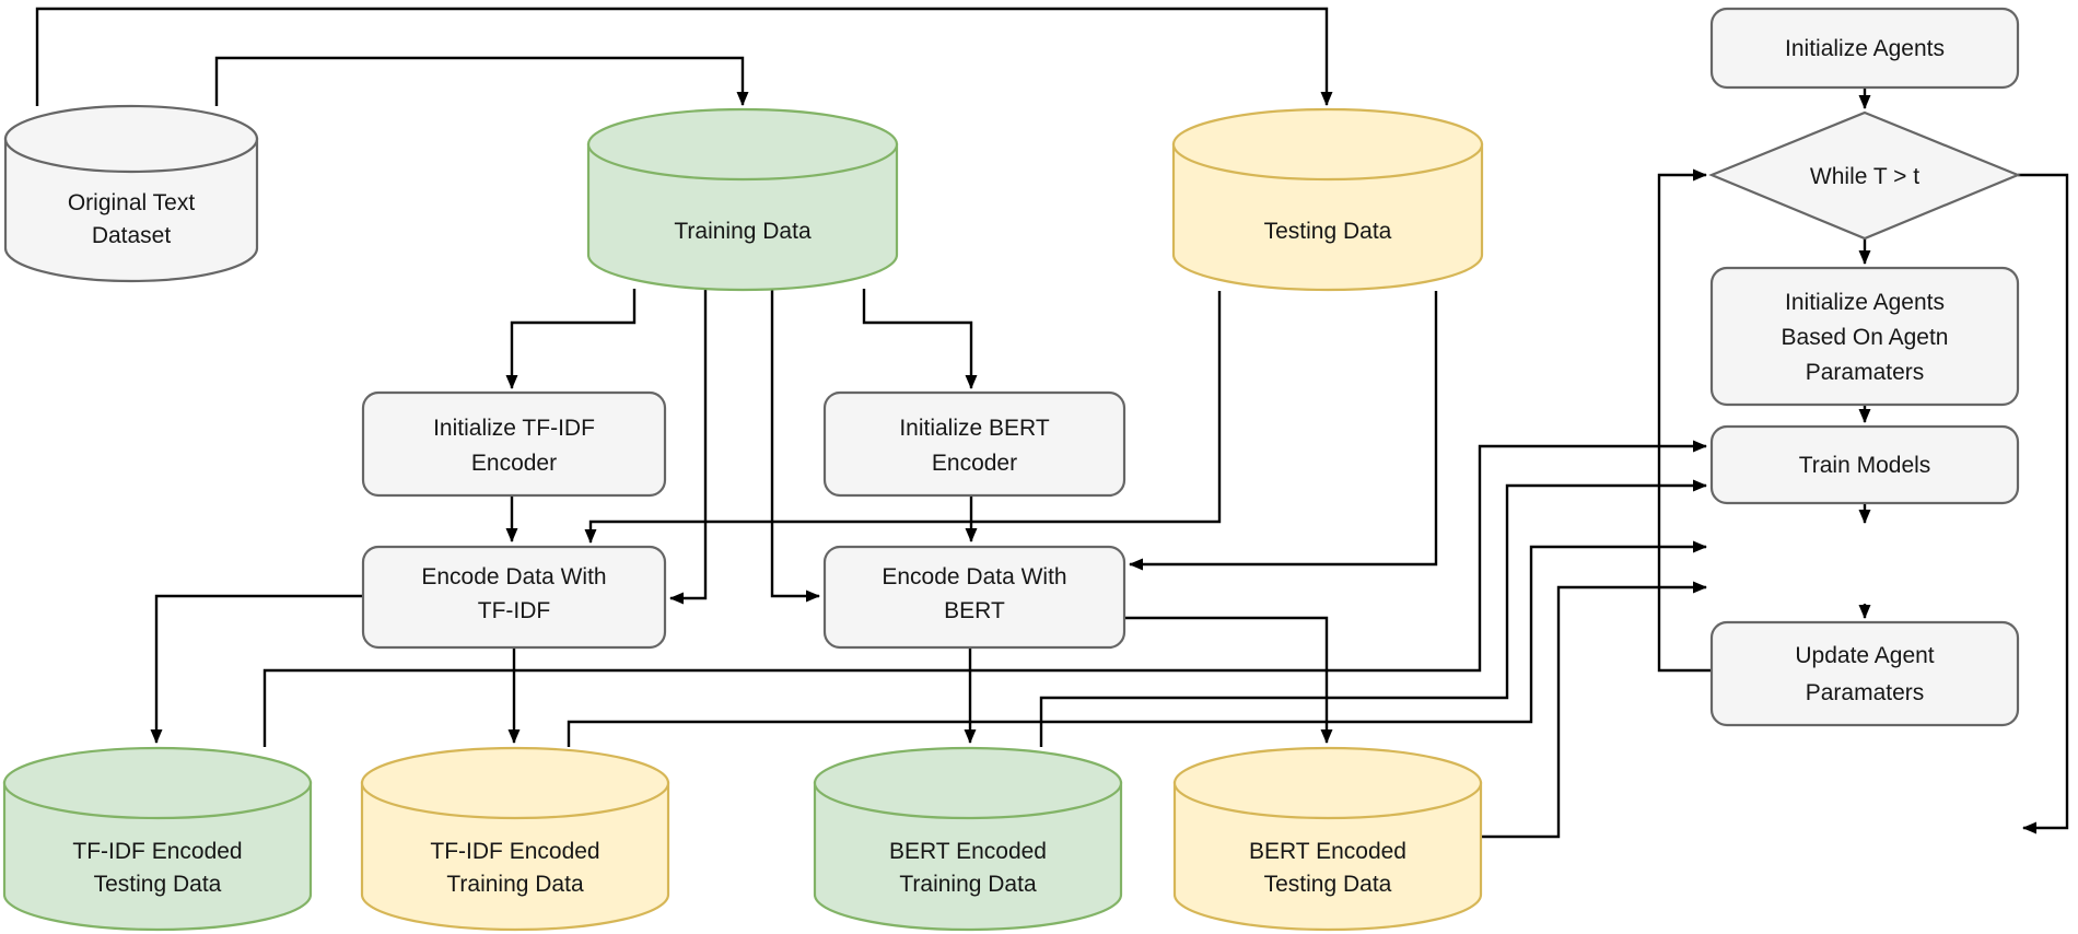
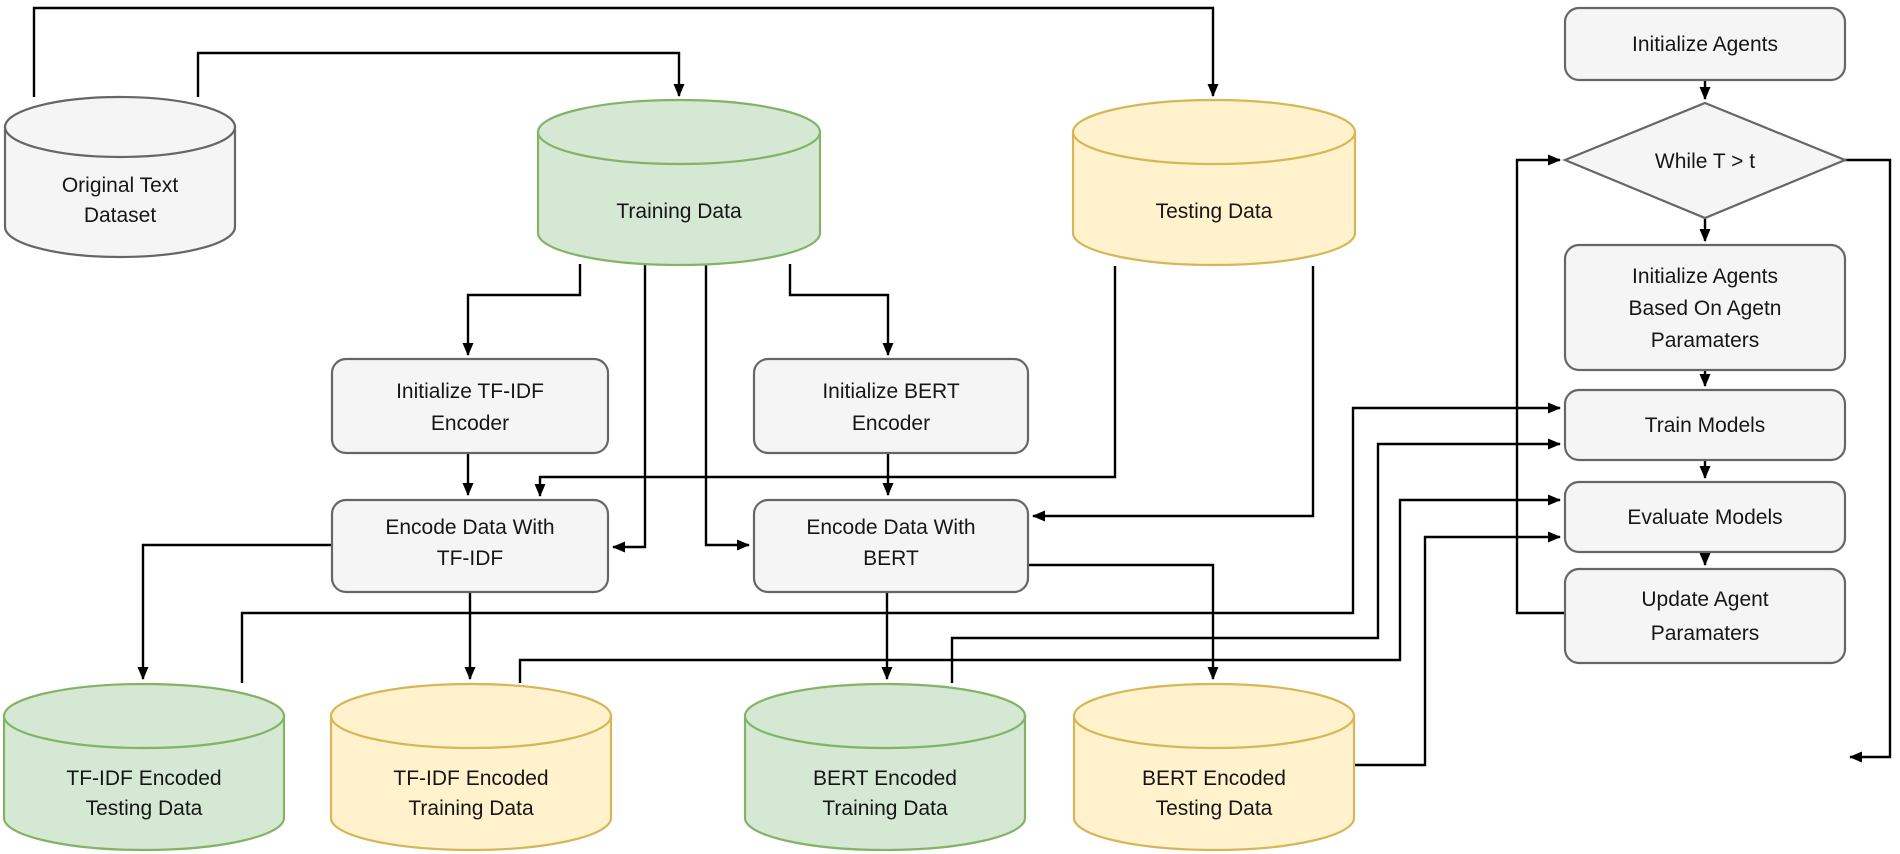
  Original Text
  Dataset
  Training Data
  Testing Data
  Initialize TF-IDF
  Encoder
  Initialize BERT
  Encoder
  Encode Data With
  TF-IDF
  Encode Data With
  BERT
  TF-IDF Encoded
  Testing Data
  TF-IDF Encoded
  Training Data
  BERT Encoded
  Training Data
  BERT Encoded
  Testing Data
  Initialize Agents
  While T > t
  Initialize Agents
  Based On Agetn
  Paramaters
  Train Models
+ Evaluate Models
  Update Agent
  Paramaters
